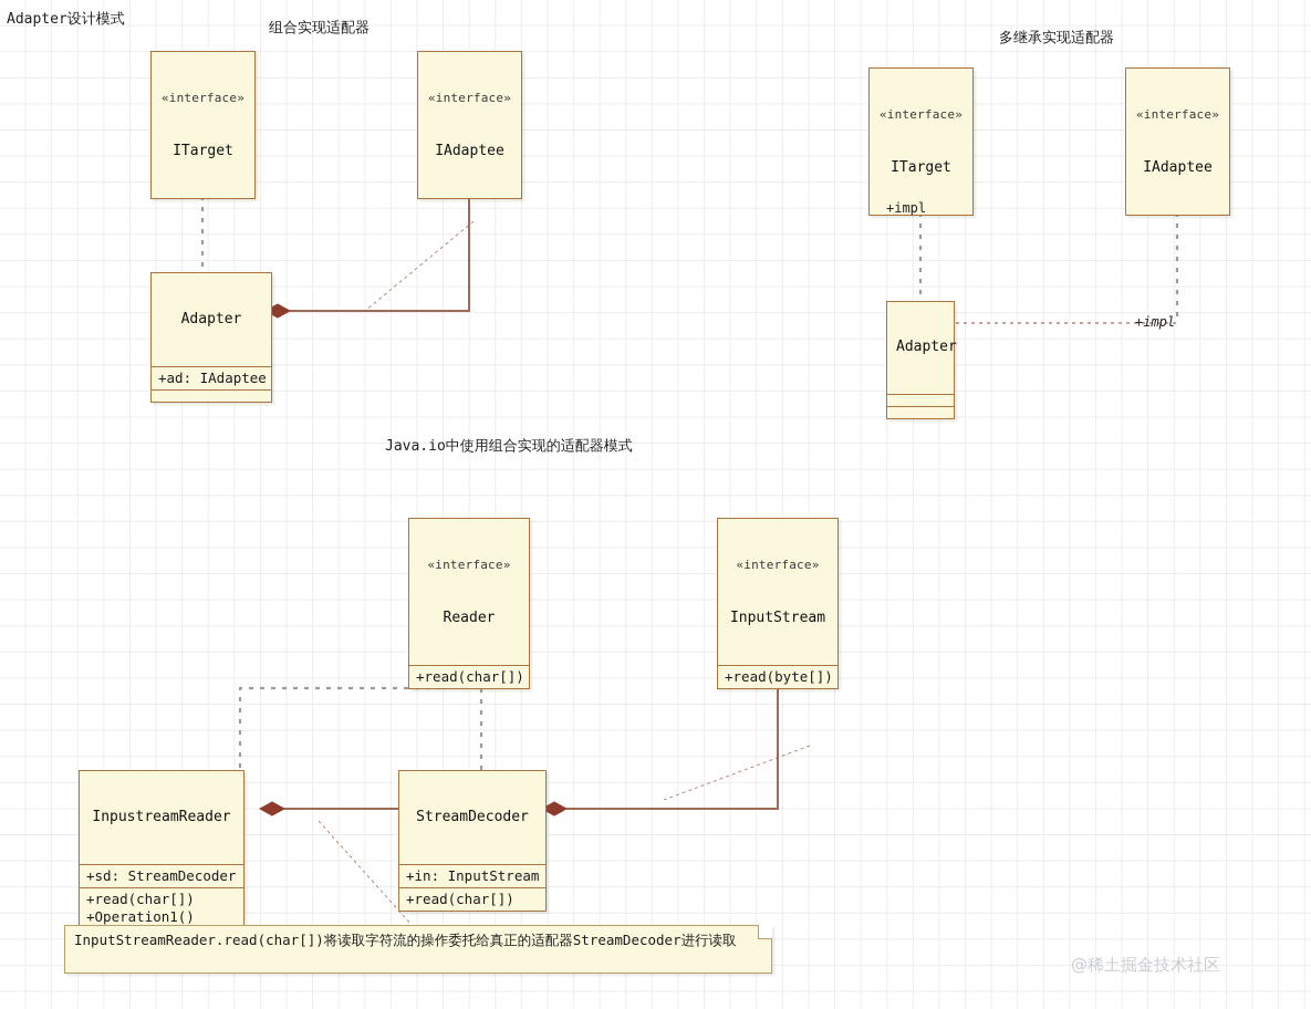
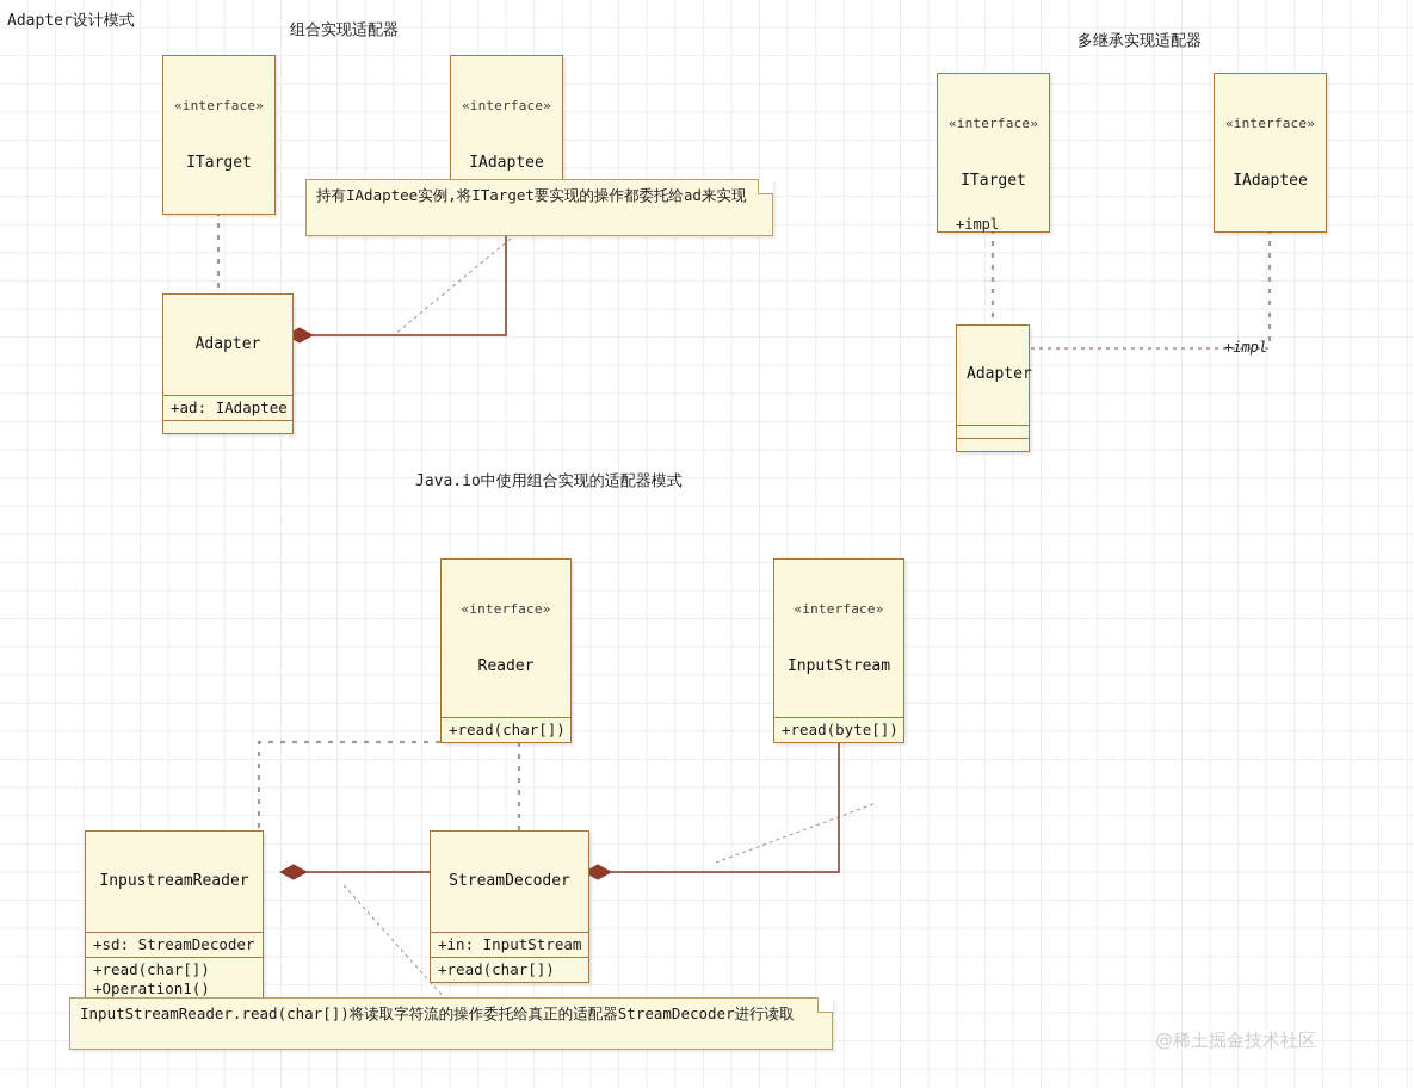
  Adapter设计模式
  组合实现适配器
  多继承实现适配器
  Java.io中使用组合实现的适配器模式
  «interface»
  ITarget
  «interface»
  IAdaptee
  Adapter
  +ad: IAdaptee
+ 持有IAdaptee实例,将ITarget要实现的操作都委托给ad来实现
  «interface»
  ITarget
  «interface»
  IAdaptee
  Adapter
  +impl
  +impl
  «interface»
  Reader
  +read(char[])
  «interface»
  InputStream
  +read(byte[])
  InpustreamReader
  +sd: StreamDecoder
  +read(char[])
  +Operation1()
  StreamDecoder
  +in: InputStream
  +read(char[])
  InputStreamReader.read(char[])将读取字符流的操作委托给真正的适配器StreamDecoder进行读取
  @稀土掘金技术社区
